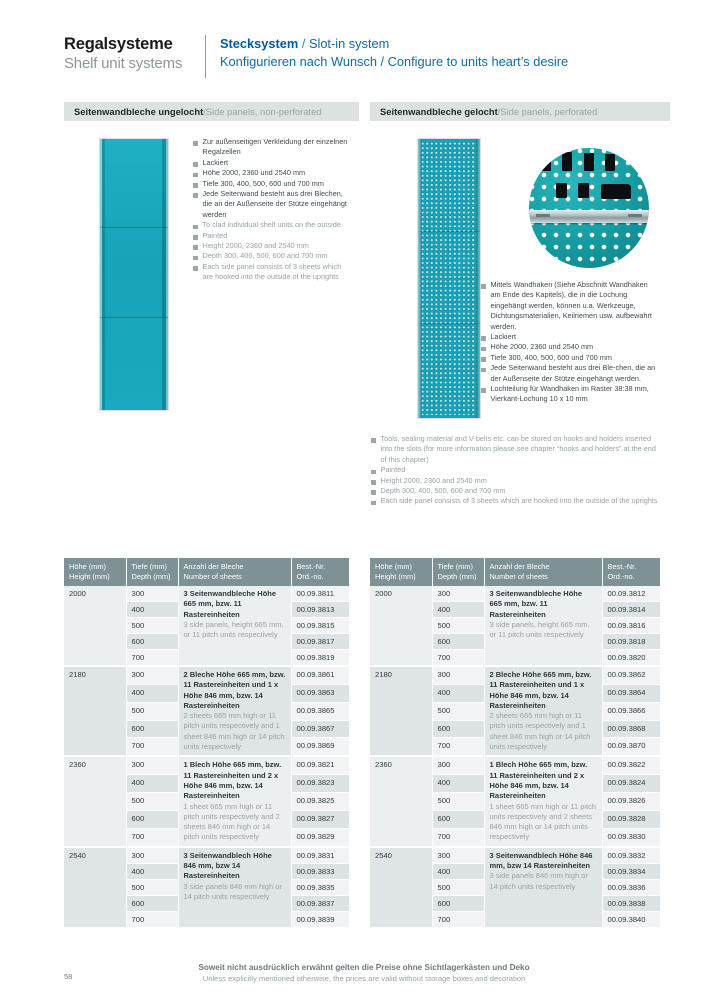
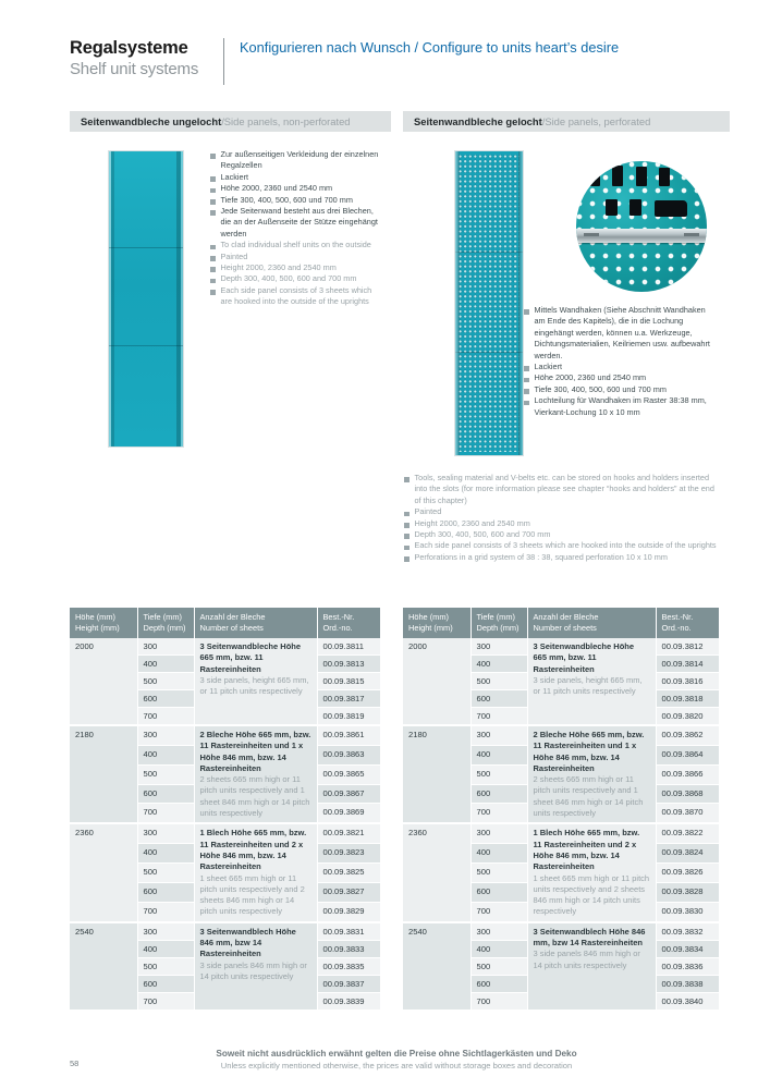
  Regalsysteme
  Shelf unit systems
- Stecksystem / Slot-in system
  Konfigurieren nach Wunsch / Configure to units heart’s desire
  Seitenwandbleche ungelocht
  /
  Side panels, non-perforated
  Seitenwandbleche gelocht
  /
  Side panels, perforated
  Zur außenseitigen Verkleidung der einzelnen Regalzellen
  Lackiert
  Höhe 2000, 2360 und 2540 mm
  Tiefe 300, 400, 500, 600 und 700 mm
  Jede Seitenwand besteht aus drei Blechen, die an der Außenseite der Stütze eingehängt werden
  To clad individual shelf units on the outside
  Painted
  Height 2000, 2360 and 2540 mm
  Depth 300, 400, 500, 600 and 700 mm
  Each side panel consists of 3 sheets which are hooked into the outside of the uprights
  Mittels Wandhaken (Siehe Abschnitt Wandhaken am Ende des Kapitels), die in die Lochung eingehängt werden, können u.a. Werkzeuge, Dichtungsmaterialien, Keilriemen usw. aufbewahrt werden.
  Lackiert
  Höhe 2000, 2360 und 2540 mm
  Tiefe 300, 400, 500, 600 und 700 mm
- Jede Seitenwand besteht aus drei Ble-chen, die an der Außenseite der Stütze eingehängt werden.
  Lochteilung für Wandhaken im Raster 38:38 mm, Vierkant-Lochung 10 x 10 mm
  Tools, sealing material and V-belts etc. can be stored on hooks and holders inserted into the slots (for more information please see chapter “hooks and holders” at the end of this chapter)
  Painted
  Height 2000, 2360 and 2540 mm
  Depth 300, 400, 500, 600 and 700 mm
  Each side panel consists of 3 sheets which are hooked into the outside of the uprights
+ Perforations in a grid system of 38 : 38, squared perforation 10 x 10 mm
  Höhe (mm)Height (mm)	Tiefe (mm)Depth (mm)	Anzahl der BlecheNumber of sheets	Best.-Nr.Ord.-no.
  2000	300	3 Seitenwandbleche Höhe 665 mm, bzw. 11 Rastereinheiten3 side panels, height 665 mm, or 11 pitch units respectively	00.09.3811
  400	00.09.3813
  500	00.09.3815
  600	00.09.3817
  700	00.09.3819
  2180	300	2 Bleche Höhe 665 mm, bzw. 11 Rastereinheiten und 1 x Höhe 846 mm, bzw. 14 Rastereinheiten2 sheets 665 mm high or 11 pitch units respectively and 1 sheet 846 mm high or 14 pitch units respectively	00.09.3861
  400	00.09.3863
  500	00.09.3865
  600	00.09.3867
  700	00.09.3869
  2360	300	1 Blech Höhe 665 mm, bzw. 11 Rastereinheiten und 2 x Höhe 846 mm, bzw. 14 Rastereinheiten1 sheet 665 mm high or 11 pitch units respectively and 2 sheets 846 mm high or 14 pitch units respectively	00.09.3821
  400	00.09.3823
  500	00.09.3825
  600	00.09.3827
  700	00.09.3829
  2540	300	3 Seitenwandblech Höhe 846 mm, bzw 14 Rastereinheiten3 side panels 846 mm high or 14 pitch units respectively	00.09.3831
  400	00.09.3833
  500	00.09.3835
  600	00.09.3837
  700	00.09.3839
  Höhe (mm)Height (mm)	Tiefe (mm)Depth (mm)	Anzahl der BlecheNumber of sheets	Best.-Nr.Ord.-no.
  2000	300	3 Seitenwandbleche Höhe 665 mm, bzw. 11 Rastereinheiten3 side panels, height 665 mm, or 11 pitch units respectively	00.09.3812
  400	00.09.3814
  500	00.09.3816
  600	00.09.3818
  700	00.09.3820
  2180	300	2 Bleche Höhe 665 mm, bzw. 11 Rastereinheiten und 1 x Höhe 846 mm, bzw. 14 Rastereinheiten2 sheets 665 mm high or 11 pitch units respectively and 1 sheet 846 mm high or 14 pitch units respectively	00.09.3862
  400	00.09.3864
  500	00.09.3866
  600	00.09.3868
  700	00.09.3870
  2360	300	1 Blech Höhe 665 mm, bzw. 11 Rastereinheiten und 2 x Höhe 846 mm, bzw. 14 Rastereinheiten1 sheet 665 mm high or 11 pitch units respectively and 2 sheets 846 mm high or 14 pitch units respectively	00.09.3822
  400	00.09.3824
  500	00.09.3826
  600	00.09.3828
  700	00.09.3830
  2540	300	3 Seitenwandblech Höhe 846 mm, bzw 14 Rastereinheiten3 side panels 846 mm high or 14 pitch units respectively	00.09.3832
  400	00.09.3834
  500	00.09.3836
  600	00.09.3838
  700	00.09.3840
  58
  Soweit nicht ausdrücklich erwähnt gelten die Preise ohne Sichtlagerkästen und Deko
  Unless explicitly mentioned otherwise, the prices are valid without storage boxes and decoration
